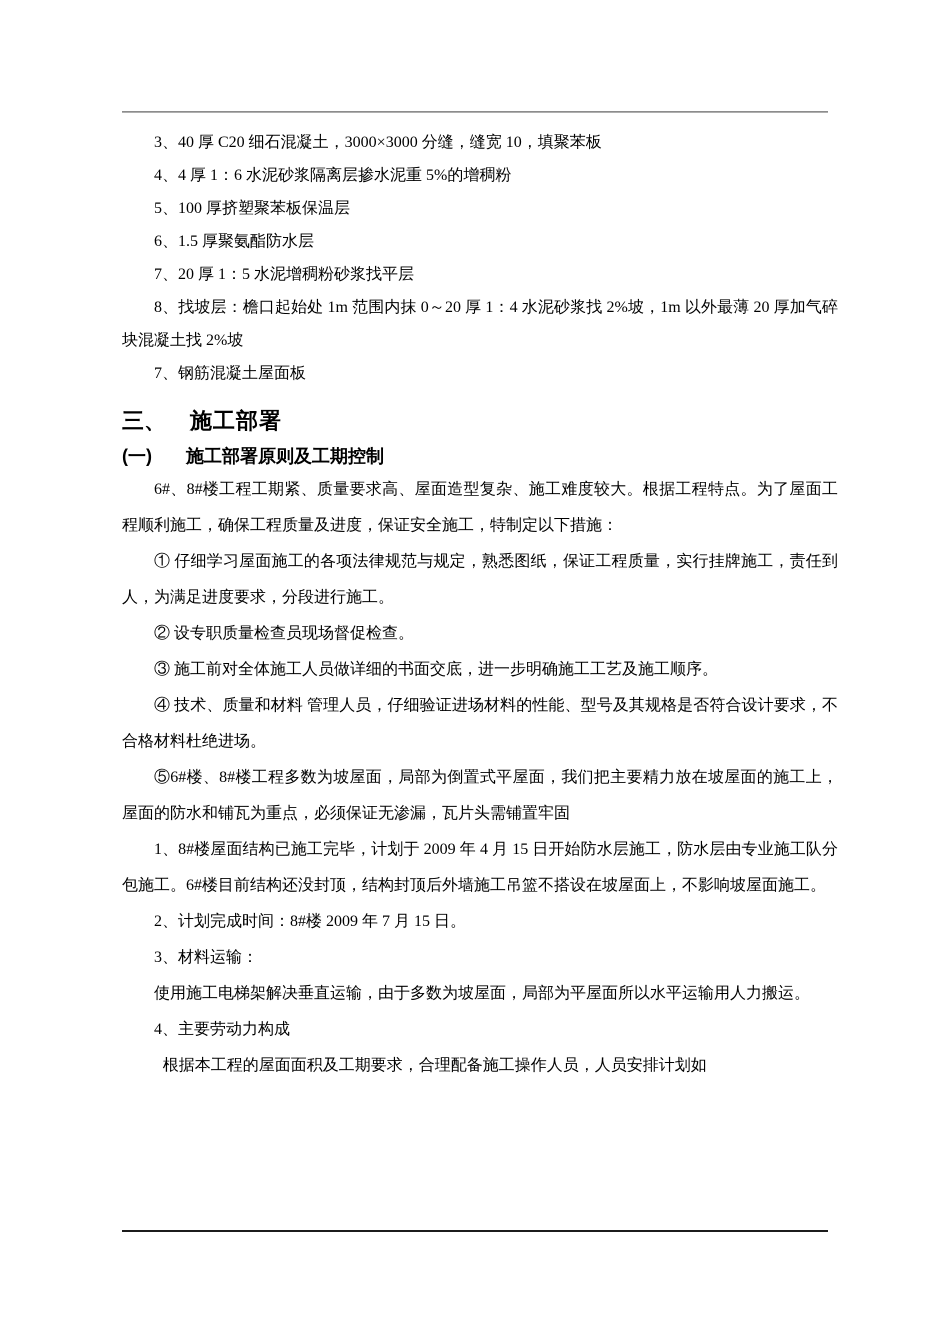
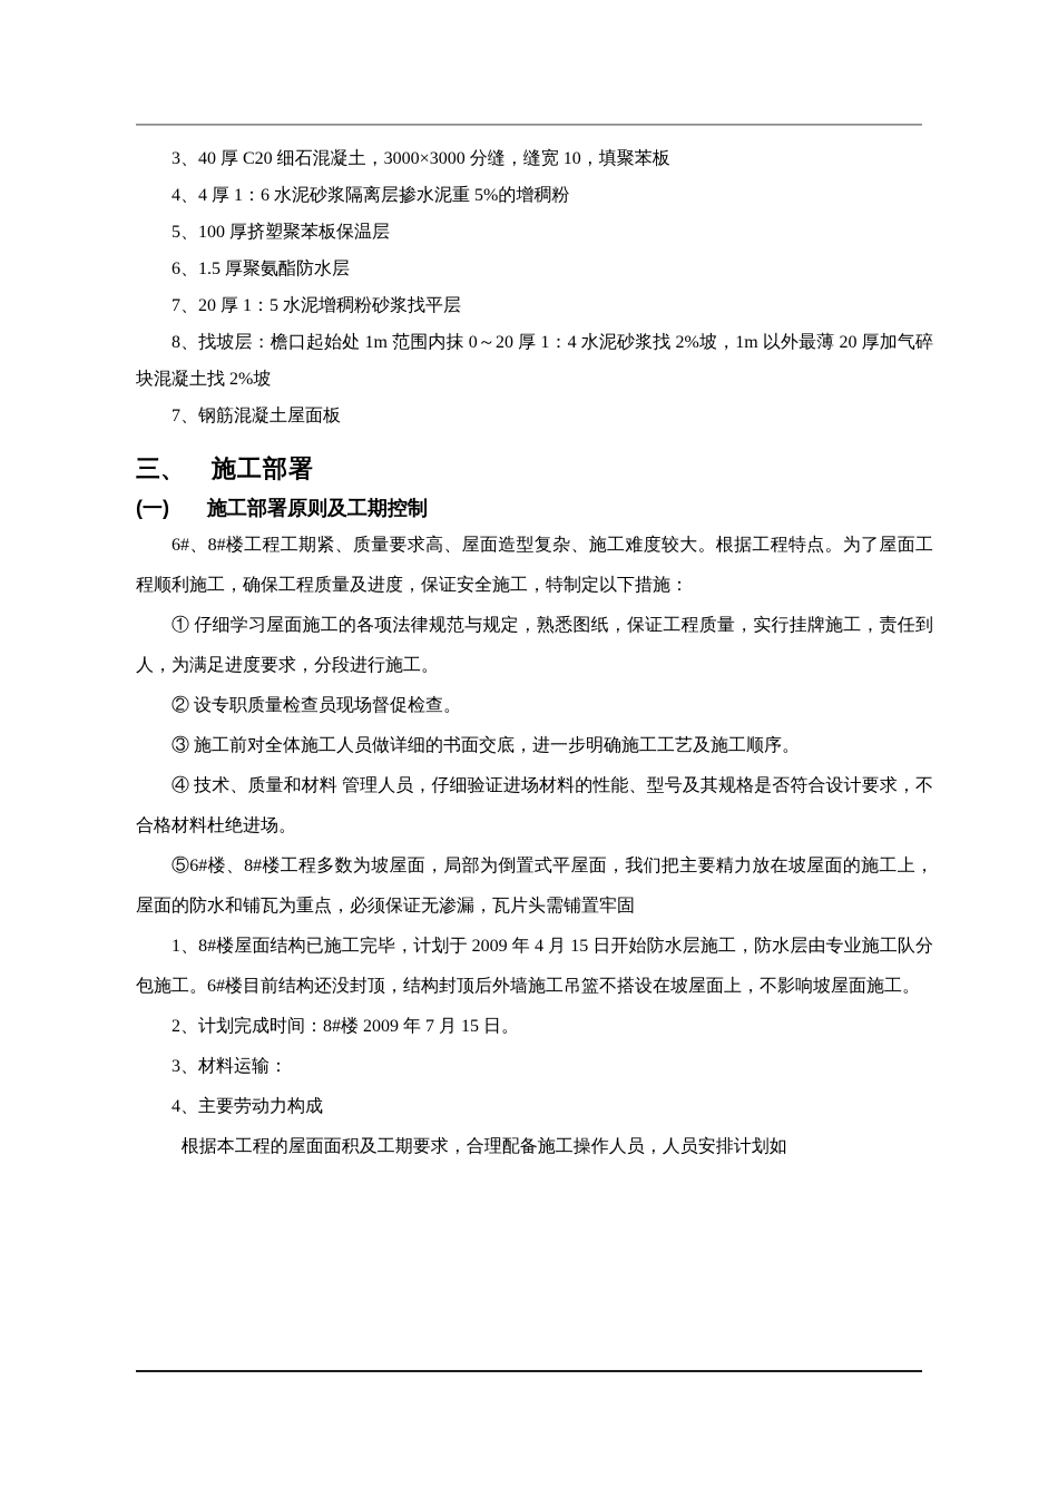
  3、40 厚 C20 细石混凝土，3000×3000 分缝，缝宽 10，填聚苯板
  4、4 厚 1：6 水泥砂浆隔离层掺水泥重 5%的增稠粉
  5、100 厚挤塑聚苯板保温层
  6、1.5 厚聚氨酯防水层
  7、20 厚 1：5 水泥增稠粉砂浆找平层
  8、找坡层：檐口起始处 1m 范围内抹 0～20 厚 1：4 水泥砂浆找 2%坡，1m 以外最薄 20 厚加气碎块混凝土找 2%坡
  7、钢筋混凝土屋面板
  三、 施工部署
  (一) 施工部署原则及工期控制
  6#、8#楼工程工期紧、质量要求高、屋面造型复杂、施工难度较大。根据工程特点。为了屋面工程顺利施工，确保工程质量及进度，保证安全施工，特制定以下措施：
  ① 仔细学习屋面施工的各项法律规范与规定，熟悉图纸，保证工程质量，实行挂牌施工，责任到人，为满足进度要求，分段进行施工。
  ② 设专职质量检查员现场督促检查。
  ③ 施工前对全体施工人员做详细的书面交底，进一步明确施工工艺及施工顺序。
  ④ 技术、质量和材料 管理人员，仔细验证进场材料的性能、型号及其规格是否符合设计要求，不合格材料杜绝进场。
  ⑤6#楼、8#楼工程多数为坡屋面，局部为倒置式平屋面，我们把主要精力放在坡屋面的施工上，屋面的防水和铺瓦为重点，必须保证无渗漏，瓦片头需铺置牢固
  1、8#楼屋面结构已施工完毕，计划于 2009 年 4 月 15 日开始防水层施工，防水层由专业施工队分包施工。6#楼目前结构还没封顶，结构封顶后外墙施工吊篮不搭设在坡屋面上，不影响坡屋面施工。
  2、计划完成时间：8#楼 2009 年 7 月 15 日。
  3、材料运输：
- 使用施工电梯架解决垂直运输，由于多数为坡屋面，局部为平屋面所以水平运输用人力搬运。
  4、主要劳动力构成
  根据本工程的屋面面积及工期要求，合理配备施工操作人员，人员安排计划如
